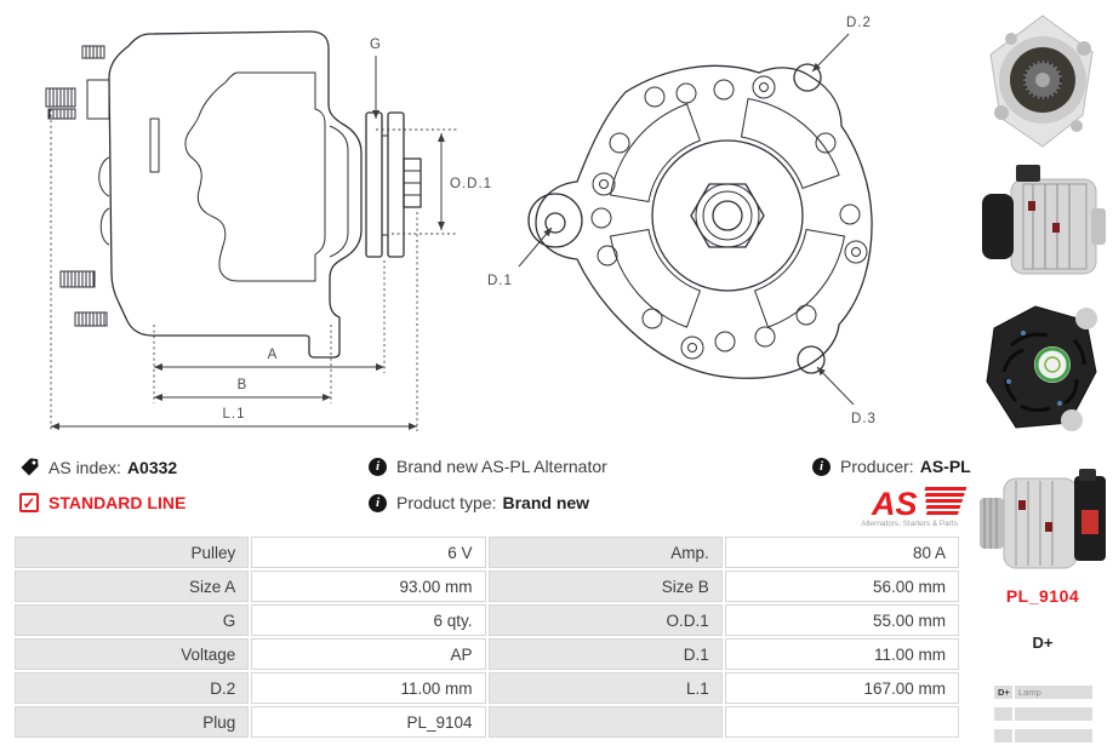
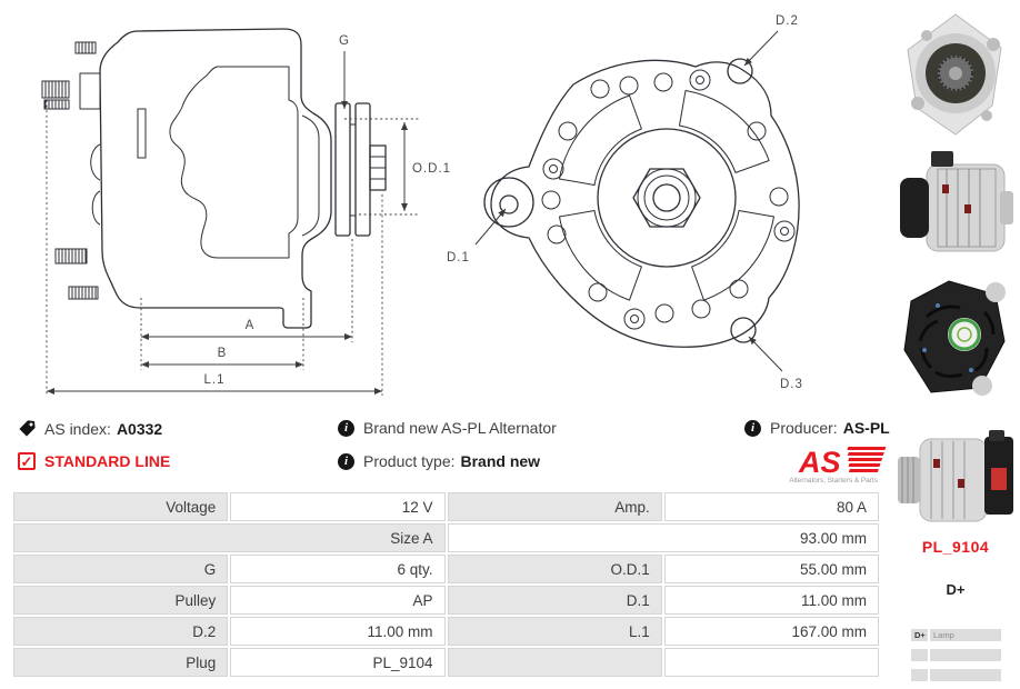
  G
  O.D.1
  A
  B
  L.1
  D.2
  D.1
  D.3
  AS index:
  A0332
  i
  Brand new AS-PL Alternator
  i
  Producer:
  AS-PL
  ✓
  STANDARD LINE
  i
  Product type:
  Brand new
  AS
- Pulley
+ Voltage
- 6 V
+ 12 V
  Amp.
  80 A
  Size A
  93.00 mm
- Size B
- 56.00 mm
  G
  6 qty.
  O.D.1
  55.00 mm
- Voltage
+ Pulley
  AP
  D.1
  11.00 mm
  D.2
  11.00 mm
  L.1
  167.00 mm
  Plug
  PL_9104
  PL_9104
  D+
  D+
  Lamp
